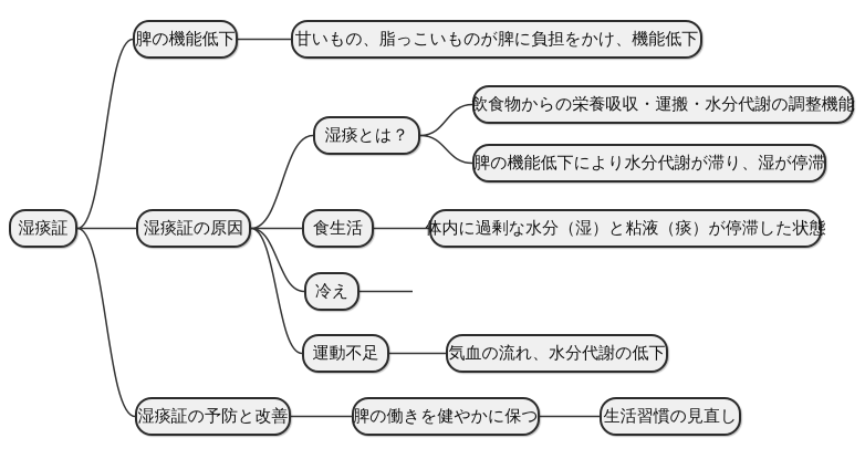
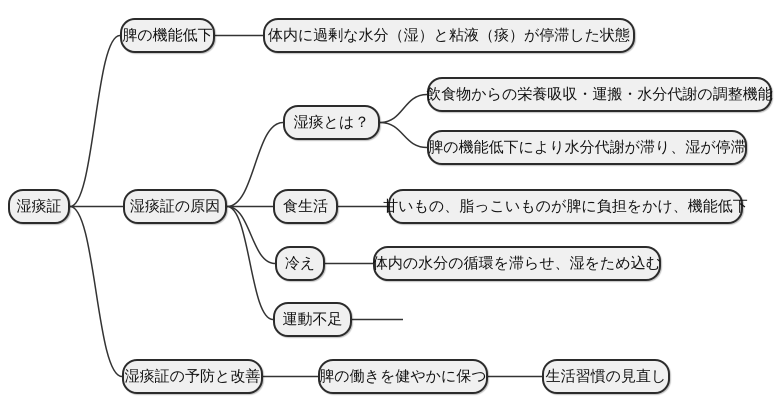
  湿痰証
  脾の機能低下
- 甘いもの、脂っこいものが脾に負担をかけ、機能低下
+ 体内に過剰な水分（湿）と粘液（痰）が停滞した状態
  湿痰証の原因
  湿痰とは？
  飲食物からの栄養吸収・運搬・水分代謝の調整機能
  脾の機能低下により水分代謝が滞り、湿が停滞
  食生活
- 体内に過剰な水分（湿）と粘液（痰）が停滞した状態
+ 甘いもの、脂っこいものが脾に負担をかけ、機能低下
  冷え
+ 体内の水分の循環を滞らせ、湿をため込む
  運動不足
- 気血の流れ、水分代謝の低下
  湿痰証の予防と改善
  脾の働きを健やかに保つ
  生活習慣の見直し
